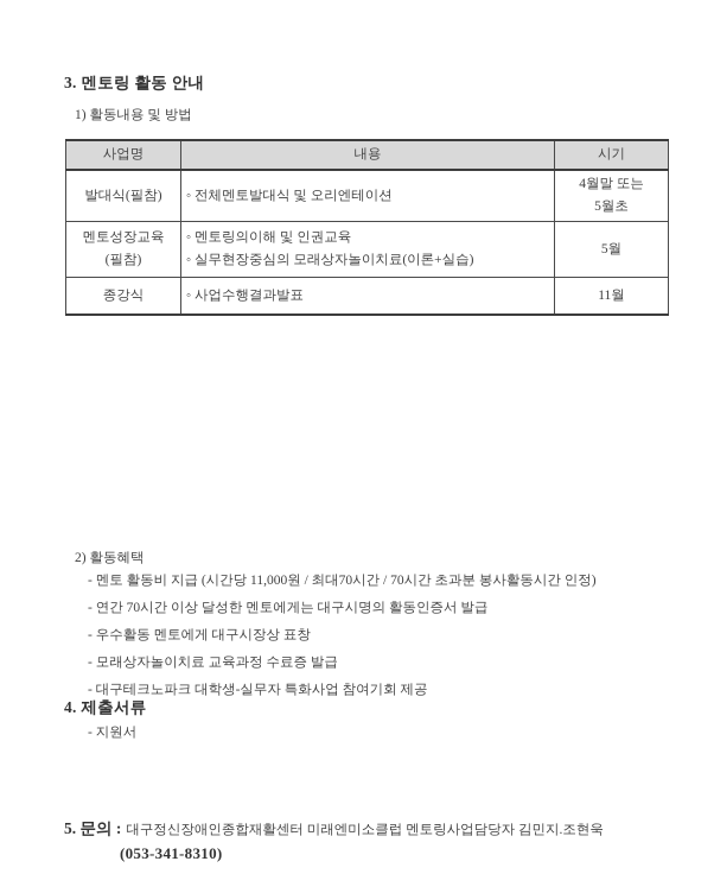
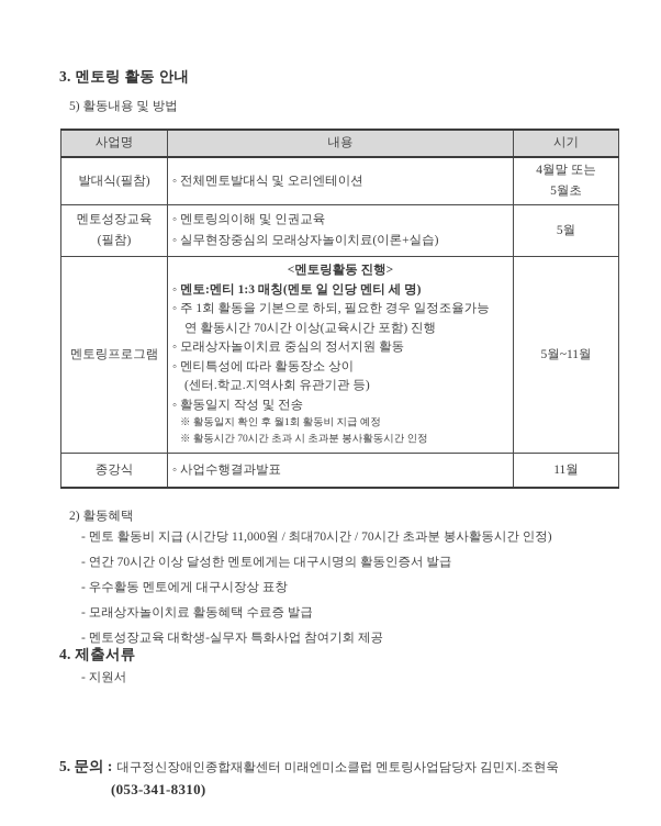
  3. 멘토링 활동 안내
- 1) 활동내용 및 방법
+ 5) 활동내용 및 방법
  사업명	내용	시기
  발대식(필참)	◦ 전체멘토발대식 및 오리엔테이션	4월말 또는 5월초
  멘토성장교육 (필참)	◦ 멘토링의이해 및 인권교육 ◦ 실무현장중심의 모래상자놀이치료(이론+실습)	5월
+ 멘토링프로그램	<멘토링활동 진행> ◦ 멘토:멘티 1:3 매칭(멘토 일 인당 멘티 세 명) ◦ 주 1회 활동을 기본으로 하되, 필요한 경우 일정조율가능 연 활동시간 70시간 이상(교육시간 포함) 진행 ◦ 모래상자놀이치료 중심의 정서지원 활동 ◦ 멘티특성에 따라 활동장소 상이 (센터.학교.지역사회 유관기관 등) ◦ 활동일지 작성 및 전송 ※ 활동일지 확인 후 월1회 활동비 지급 예정 ※ 활동시간 70시간 초과 시 초과분 봉사활동시간 인정	5월~11월
  종강식	◦ 사업수행결과발표	11월
  2) 활동혜택
  - 멘토 활동비 지급 (시간당 11,000원 / 최대70시간 / 70시간 초과분 봉사활동시간 인정)
  - 연간 70시간 이상 달성한 멘토에게는 대구시명의 활동인증서 발급
  - 우수활동 멘토에게 대구시장상 표창
- - 모래상자놀이치료 교육과정 수료증 발급
+ - 모래상자놀이치료 활동혜택 수료증 발급
- - 대구테크노파크 대학생-실무자 특화사업 참여기회 제공
+ - 멘토성장교육 대학생-실무자 특화사업 참여기회 제공
  4. 제출서류
  - 지원서
  5. 문의 : 대구정신장애인종합재활센터 미래엔미소클럽 멘토링사업담당자 김민지.조현욱
  (053-341-8310)
